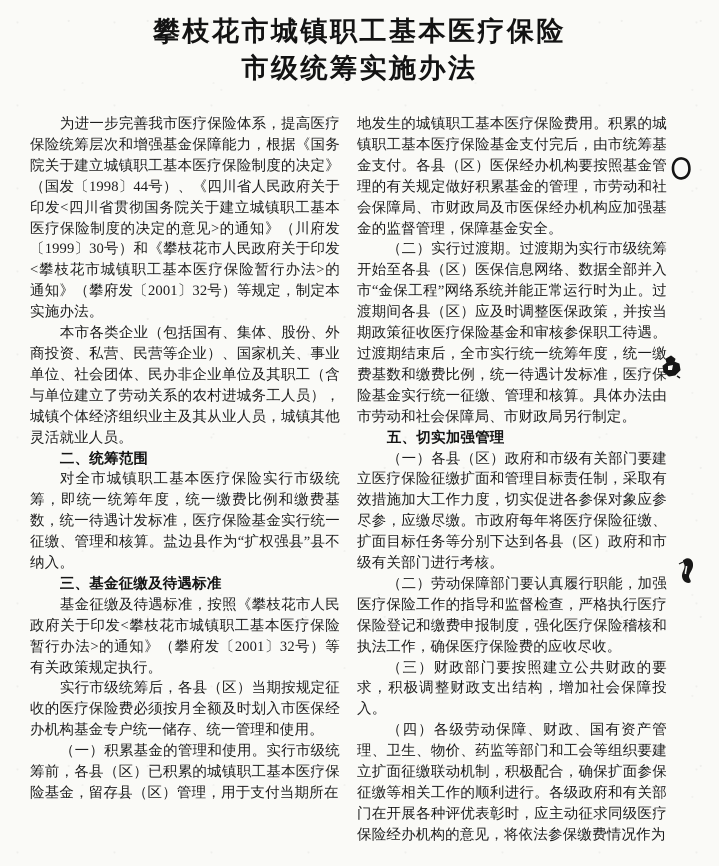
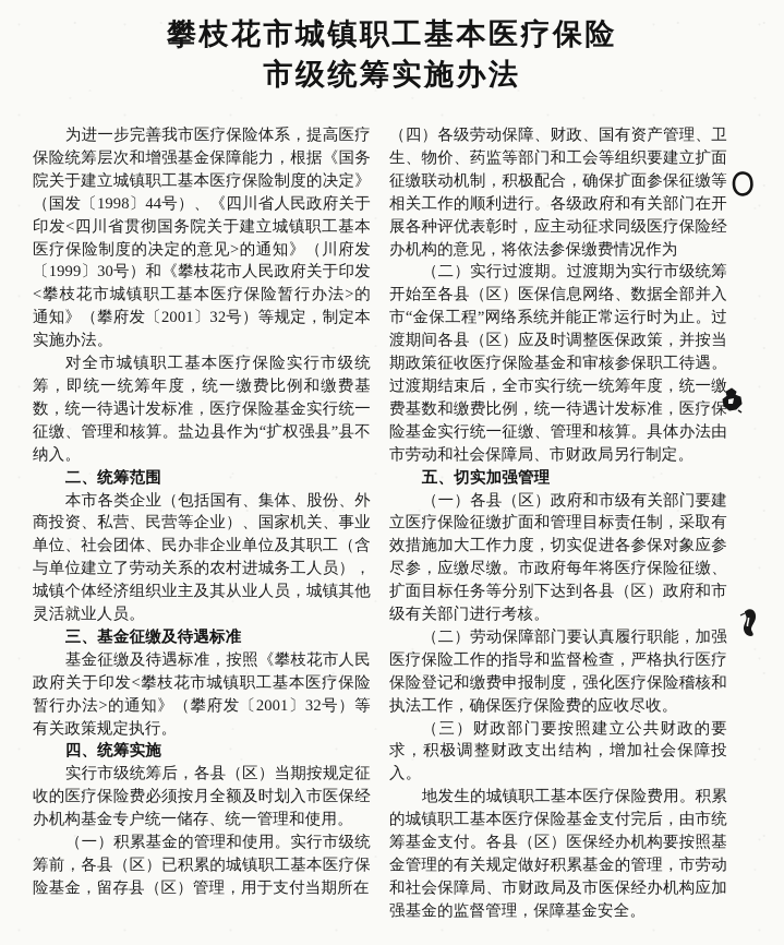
  攀枝花市城镇职工基本医疗保险
  市级统筹实施办法
  为进一步完善我市医疗保险体系，提高医疗保险统筹层次和增强基金保障能力，根据《国务院关于建立城镇职工基本医疗保险制度的决定》（国发〔1998〕44号）、《四川省人民政府关于印发<四川省贯彻国务院关于建立城镇职工基本医疗保险制度的决定的意见>的通知》（川府发〔1999〕30号）和《攀枝花市人民政府关于印发<攀枝花市城镇职工基本医疗保险暂行办法>的通知》（攀府发〔2001〕32号）等规定，制定本实施办法。
- 本市各类企业（包括国有、集体、股份、外商投资、私营、民营等企业）、国家机关、事业单位、社会团体、民办非企业单位及其职工（含与单位建立了劳动关系的农村进城务工人员），城镇个体经济组织业主及其从业人员，城镇其他灵活就业人员。
+ 对全市城镇职工基本医疗保险实行市级统筹，即统一统筹年度，统一缴费比例和缴费基数，统一待遇计发标准，医疗保险基金实行统一征缴、管理和核算。盐边县作为“扩权强县”县不纳入。
  二、统筹范围
- 对全市城镇职工基本医疗保险实行市级统筹，即统一统筹年度，统一缴费比例和缴费基数，统一待遇计发标准，医疗保险基金实行统一征缴、管理和核算。盐边县作为“扩权强县”县不纳入。
+ 本市各类企业（包括国有、集体、股份、外商投资、私营、民营等企业）、国家机关、事业单位、社会团体、民办非企业单位及其职工（含与单位建立了劳动关系的农村进城务工人员），城镇个体经济组织业主及其从业人员，城镇其他灵活就业人员。
  三、基金征缴及待遇标准
  基金征缴及待遇标准，按照《攀枝花市人民政府关于印发<攀枝花市城镇职工基本医疗保险暂行办法>的通知》（攀府发〔2001〕32号）等有关政策规定执行。
+ 四、统筹实施
  实行市级统筹后，各县（区）当期按规定征收的医疗保险费必须按月全额及时划入市医保经办机构基金专户统一储存、统一管理和使用。
  （一）积累基金的管理和使用。实行市级统筹前，各县（区）已积累的城镇职工基本医疗保险基金，留存县（区）管理，用于支付当期所在
- 地发生的城镇职工基本医疗保险费用。积累的城镇职工基本医疗保险基金支付完后，由市统筹基金支付。各县（区）医保经办机构要按照基金管理的有关规定做好积累基金的管理，市劳动和社会保障局、市财政局及市医保经办机构应加强基金的监督管理，保障基金安全。
+ （四）各级劳动保障、财政、国有资产管理、卫生、物价、药监等部门和工会等组织要建立扩面征缴联动机制，积极配合，确保扩面参保征缴等相关工作的顺利进行。各级政府和有关部门在开展各种评优表彰时，应主动征求同级医疗保险经办机构的意见，将依法参保缴费情况作为
  （二）实行过渡期。过渡期为实行市级统筹开始至各县（区）医保信息网络、数据全部并入市“金保工程”网络系统并能正常运行时为止。过渡期间各县（区）应及时调整医保政策，并按当期政策征收医疗保险基金和审核参保职工待遇。过渡期结束后，全市实行统一统筹年度，统一缴费基数和缴费比例，统一待遇计发标准，医疗保险基金实行统一征缴、管理和核算。具体办法由市劳动和社会保障局、市财政局另行制定。
  五、切实加强管理
  （一）各县（区）政府和市级有关部门要建立医疗保险征缴扩面和管理目标责任制，采取有效措施加大工作力度，切实促进各参保对象应参尽参，应缴尽缴。市政府每年将医疗保险征缴、扩面目标任务等分别下达到各县（区）政府和市级有关部门进行考核。
  （二）劳动保障部门要认真履行职能，加强医疗保险工作的指导和监督检查，严格执行医疗保险登记和缴费申报制度，强化医疗保险稽核和执法工作，确保医疗保险费的应收尽收。
  （三）财政部门要按照建立公共财政的要求，积极调整财政支出结构，增加社会保障投入。
- （四）各级劳动保障、财政、国有资产管理、卫生、物价、药监等部门和工会等组织要建立扩面征缴联动机制，积极配合，确保扩面参保征缴等相关工作的顺利进行。各级政府和有关部门在开展各种评优表彰时，应主动征求同级医疗保险经办机构的意见，将依法参保缴费情况作为
+ 地发生的城镇职工基本医疗保险费用。积累的城镇职工基本医疗保险基金支付完后，由市统筹基金支付。各县（区）医保经办机构要按照基金管理的有关规定做好积累基金的管理，市劳动和社会保障局、市财政局及市医保经办机构应加强基金的监督管理，保障基金安全。
